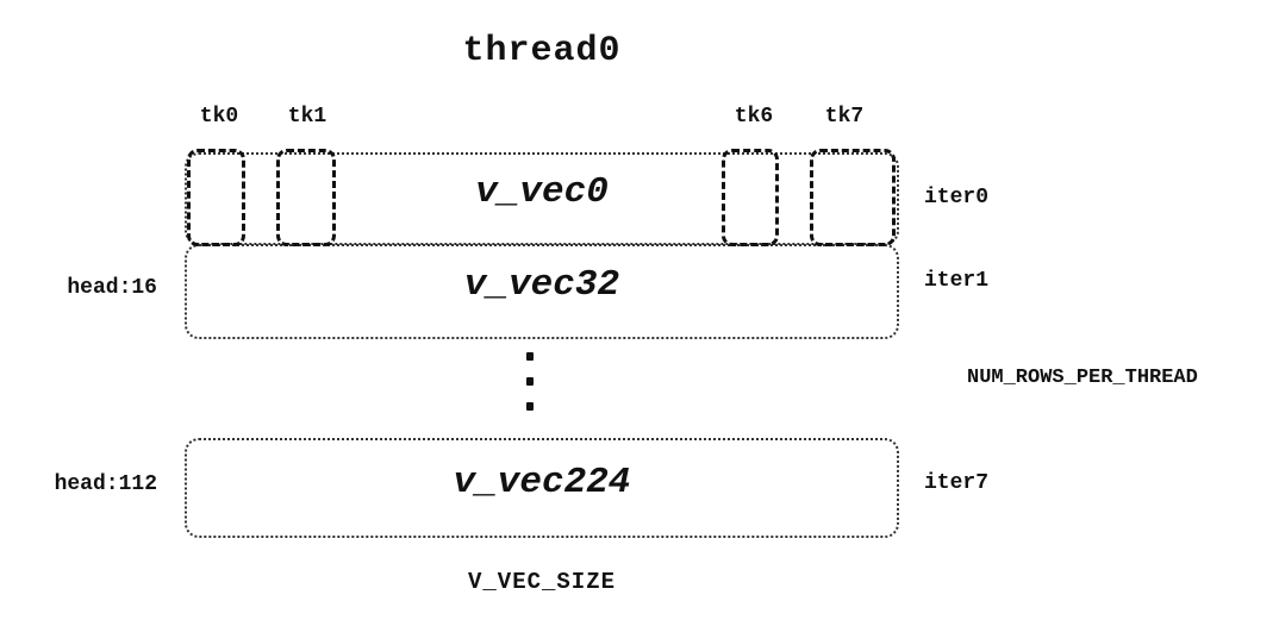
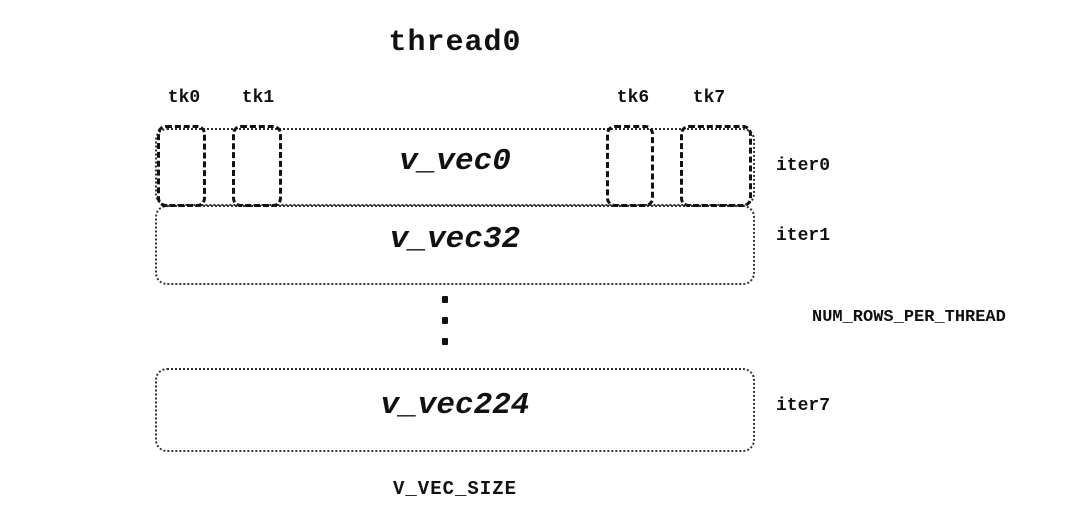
  thread0
  tk0
  tk1
  tk6
  tk7
  v_vec0
  v_vec32
  v_vec224
- head:16
- head:112
  iter0
  iter1
  iter7
  NUM_ROWS_PER_THREAD
  V_VEC_SIZE
